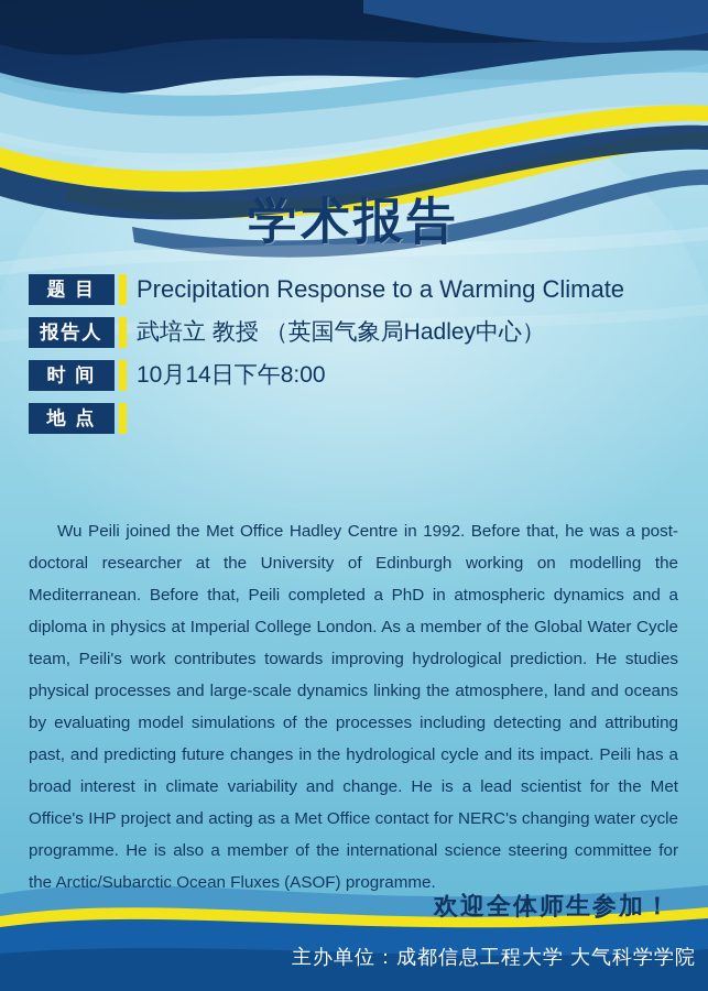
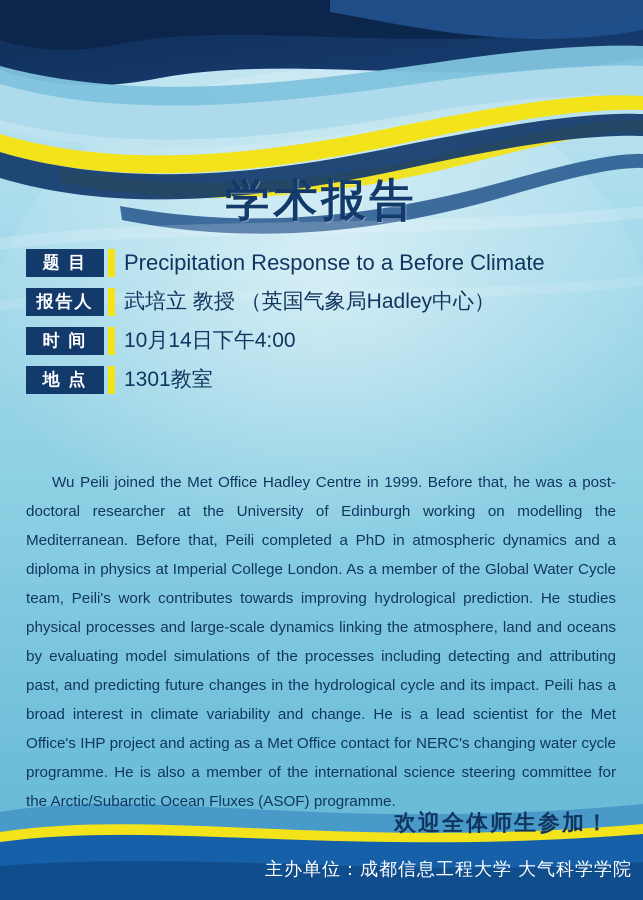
  学术报告
  题 目
- Precipitation Response to a Warming Climate
+ Precipitation Response to a Before Climate
  报告人
  武培立 教授 （英国气象局Hadley中心）
  时 间
- 10月14日下午8:00
+ 10月14日下午4:00
  地 点
+ 1301教室
- Wu Peili joined the Met Office Hadley Centre in 1992. Before that, he was a post-doctoral researcher at the University of Edinburgh working on modelling the Mediterranean. Before that, Peili completed a PhD in atmospheric dynamics and a diploma in physics at Imperial College London. As a member of the Global Water Cycle team, Peili's work contributes towards improving hydrological prediction. He studies physical processes and large-scale dynamics linking the atmosphere, land and oceans by evaluating model simulations of the processes including detecting and attributing past, and predicting future changes in the hydrological cycle and its impact. Peili has a broad interest in climate variability and change. He is a lead scientist for the Met Office's IHP project and acting as a Met Office contact for NERC's changing water cycle programme. He is also a member of the international science steering committee for the Arctic/Subarctic Ocean Fluxes (ASOF) programme.
+ Wu Peili joined the Met Office Hadley Centre in 1999. Before that, he was a post-doctoral researcher at the University of Edinburgh working on modelling the Mediterranean. Before that, Peili completed a PhD in atmospheric dynamics and a diploma in physics at Imperial College London. As a member of the Global Water Cycle team, Peili's work contributes towards improving hydrological prediction. He studies physical processes and large-scale dynamics linking the atmosphere, land and oceans by evaluating model simulations of the processes including detecting and attributing past, and predicting future changes in the hydrological cycle and its impact. Peili has a broad interest in climate variability and change. He is a lead scientist for the Met Office's IHP project and acting as a Met Office contact for NERC's changing water cycle programme. He is also a member of the international science steering committee for the Arctic/Subarctic Ocean Fluxes (ASOF) programme.
  欢迎全体师生参加！
  主办单位：成都信息工程大学 大气科学学院
